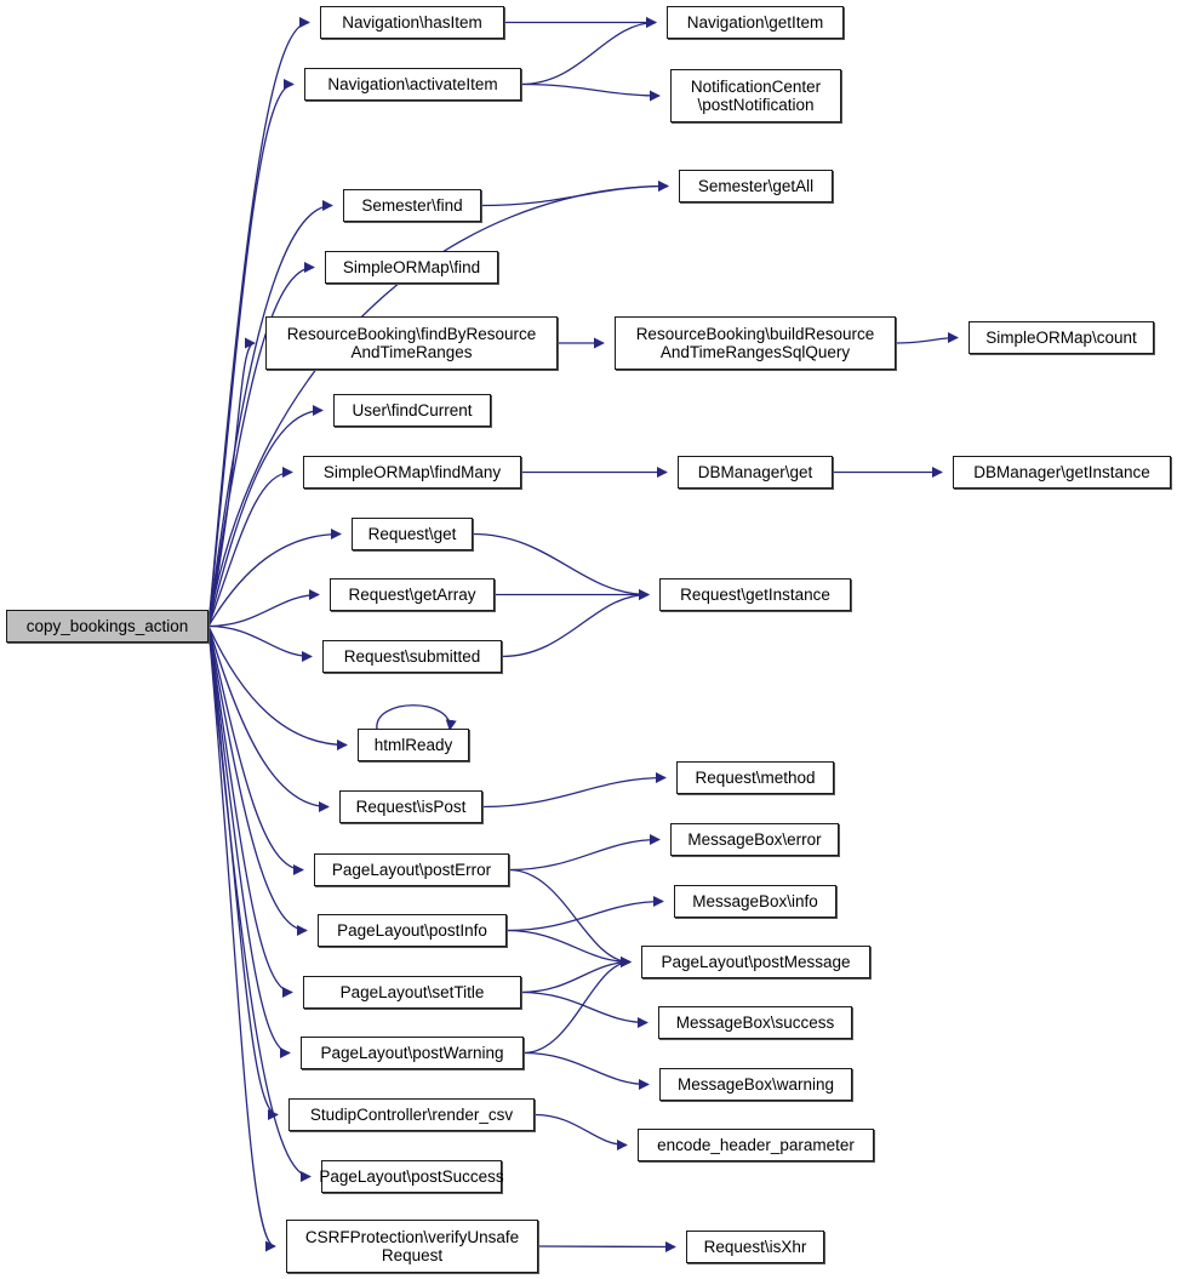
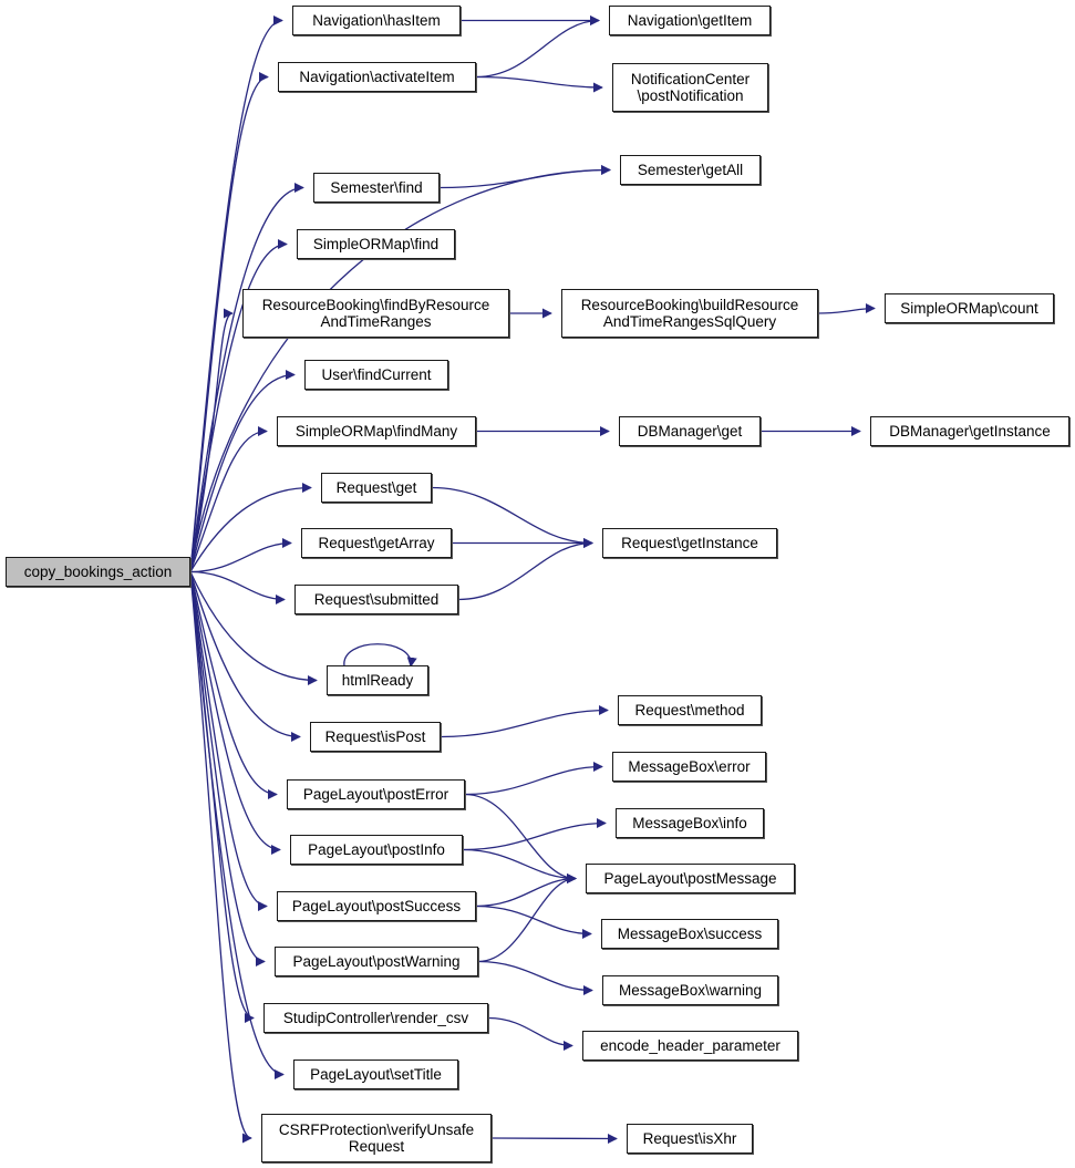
  copy_bookings_action
  Navigation\hasItem
  Navigation\activateItem
  Navigation\getItem
  NotificationCenter
  \postNotification
  Semester\find
  Semester\getAll
  SimpleORMap\find
  ResourceBooking\findByResource
  AndTimeRanges
  ResourceBooking\buildResource
  AndTimeRangesSqlQuery
  SimpleORMap\count
  User\findCurrent
  SimpleORMap\findMany
  DBManager\get
  DBManager\getInstance
  Request\get
  Request\getArray
  Request\getInstance
  Request\submitted
  htmlReady
  Request\isPost
  Request\method
  PageLayout\postError
  MessageBox\error
  PageLayout\postInfo
  MessageBox\info
- PageLayout\setTitle
+ PageLayout\postSuccess
  PageLayout\postMessage
  MessageBox\success
  PageLayout\postWarning
  MessageBox\warning
  StudipController\render_csv
  encode_header_parameter
- PageLayout\postSuccess
+ PageLayout\setTitle
  CSRFProtection\verifyUnsafe
  Request
  Request\isXhr
